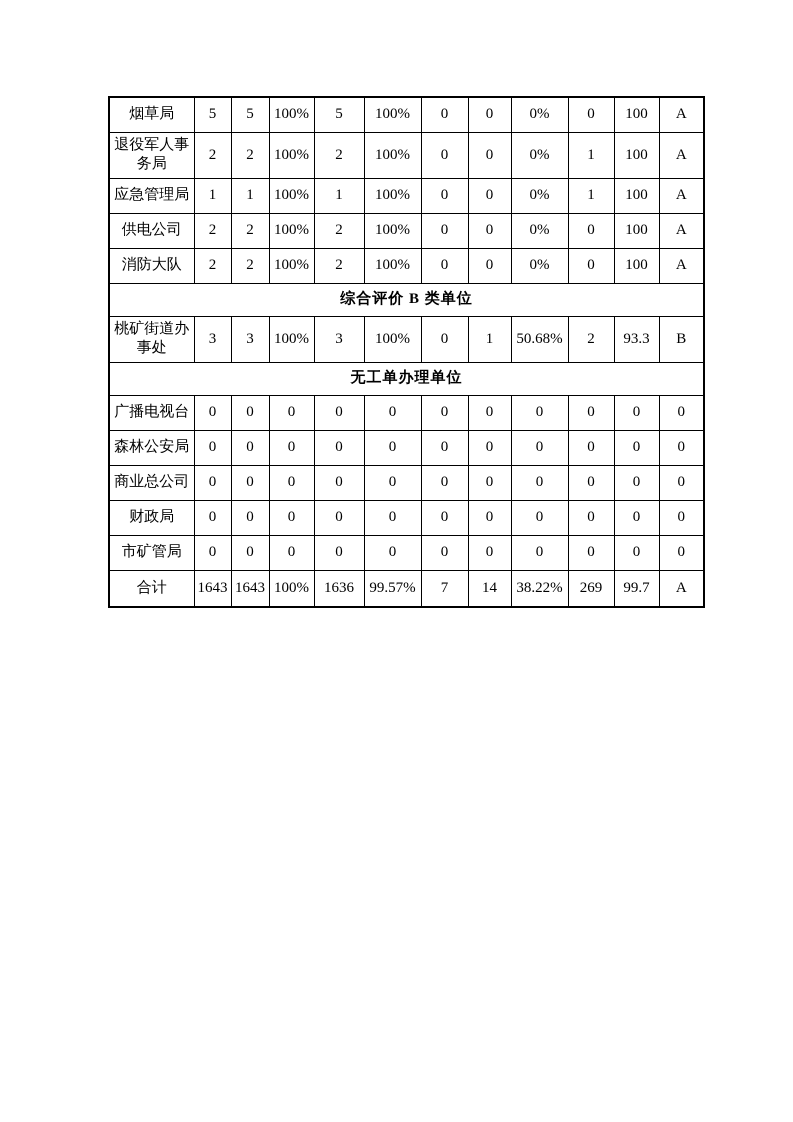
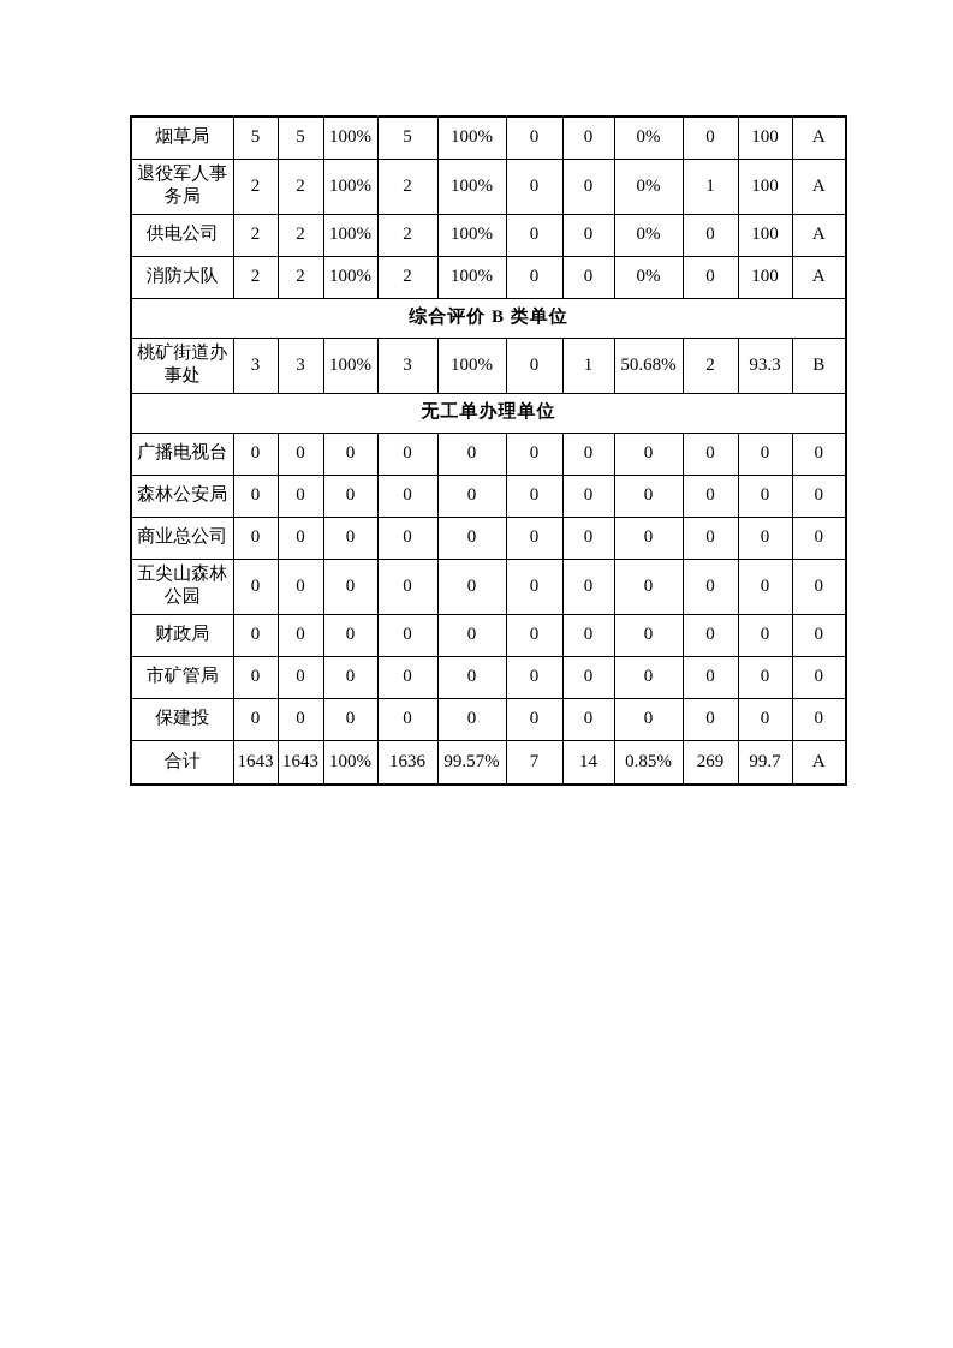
  烟草局	5	5	100%	5	100%	0	0	0%	0	100	A
  退役军人事务局	2	2	100%	2	100%	0	0	0%	1	100	A
- 应急管理局	1	1	100%	1	100%	0	0	0%	1	100	A
  供电公司	2	2	100%	2	100%	0	0	0%	0	100	A
  消防大队	2	2	100%	2	100%	0	0	0%	0	100	A
  综合评价 B 类单位
  桃矿街道办事处	3	3	100%	3	100%	0	1	50.68%	2	93.3	B
  无工单办理单位
  广播电视台	0	0	0	0	0	0	0	0	0	0	0
  森林公安局	0	0	0	0	0	0	0	0	0	0	0
  商业总公司	0	0	0	0	0	0	0	0	0	0	0
+ 五尖山森林公园	0	0	0	0	0	0	0	0	0	0	0
  财政局	0	0	0	0	0	0	0	0	0	0	0
  市矿管局	0	0	0	0	0	0	0	0	0	0	0
+ 保建投	0	0	0	0	0	0	0	0	0	0	0
- 合计	1643	1643	100%	1636	99.57%	7	14	38.22%	269	99.7	A
+ 合计	1643	1643	100%	1636	99.57%	7	14	0.85%	269	99.7	A
